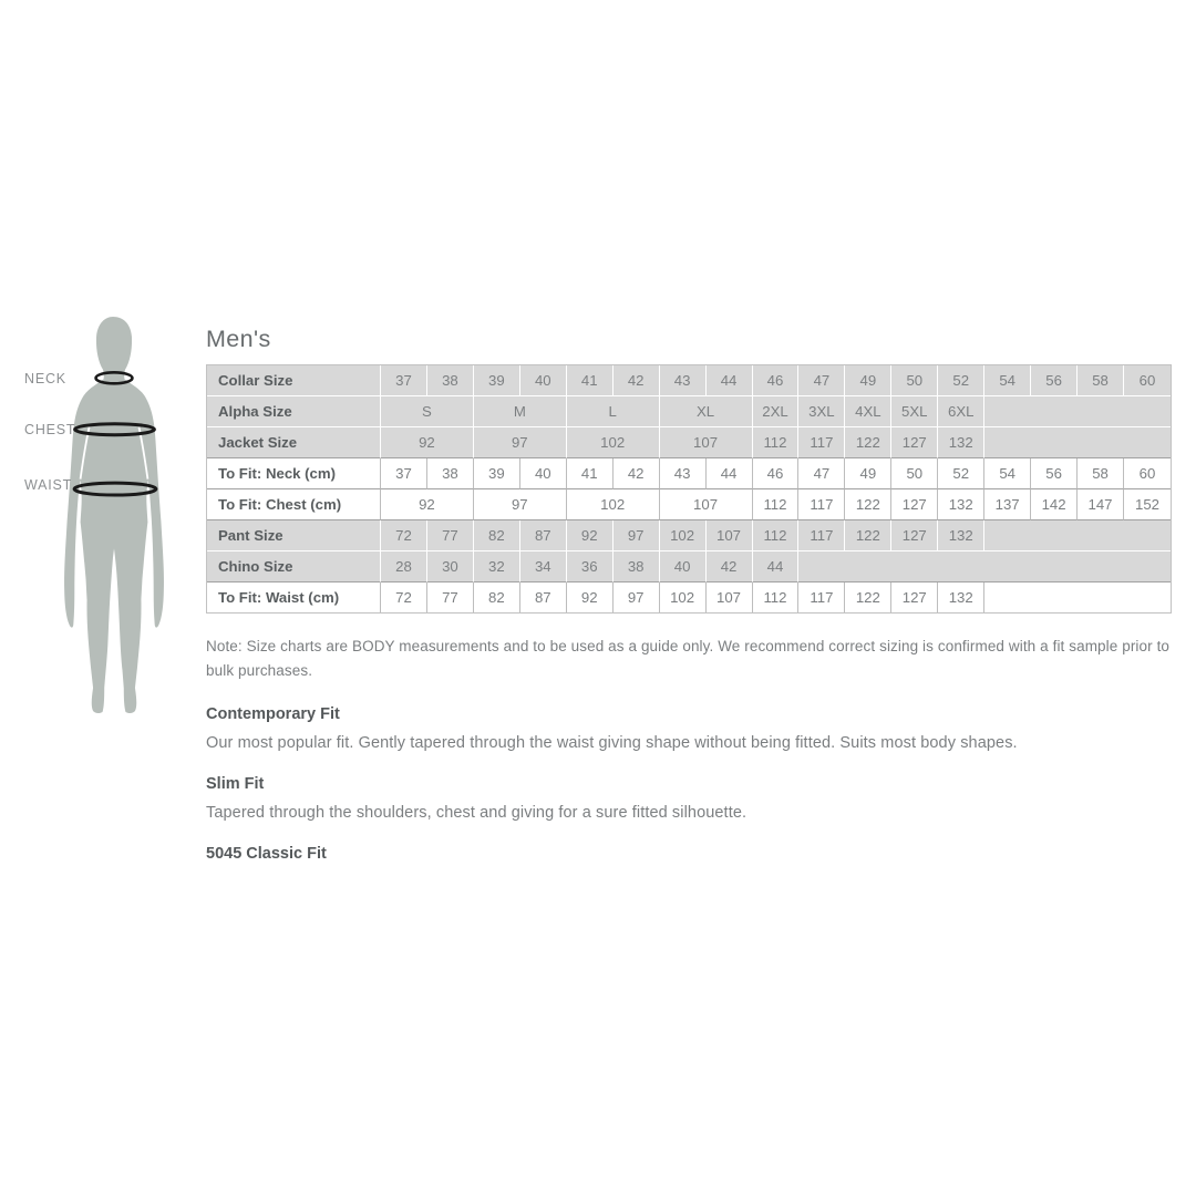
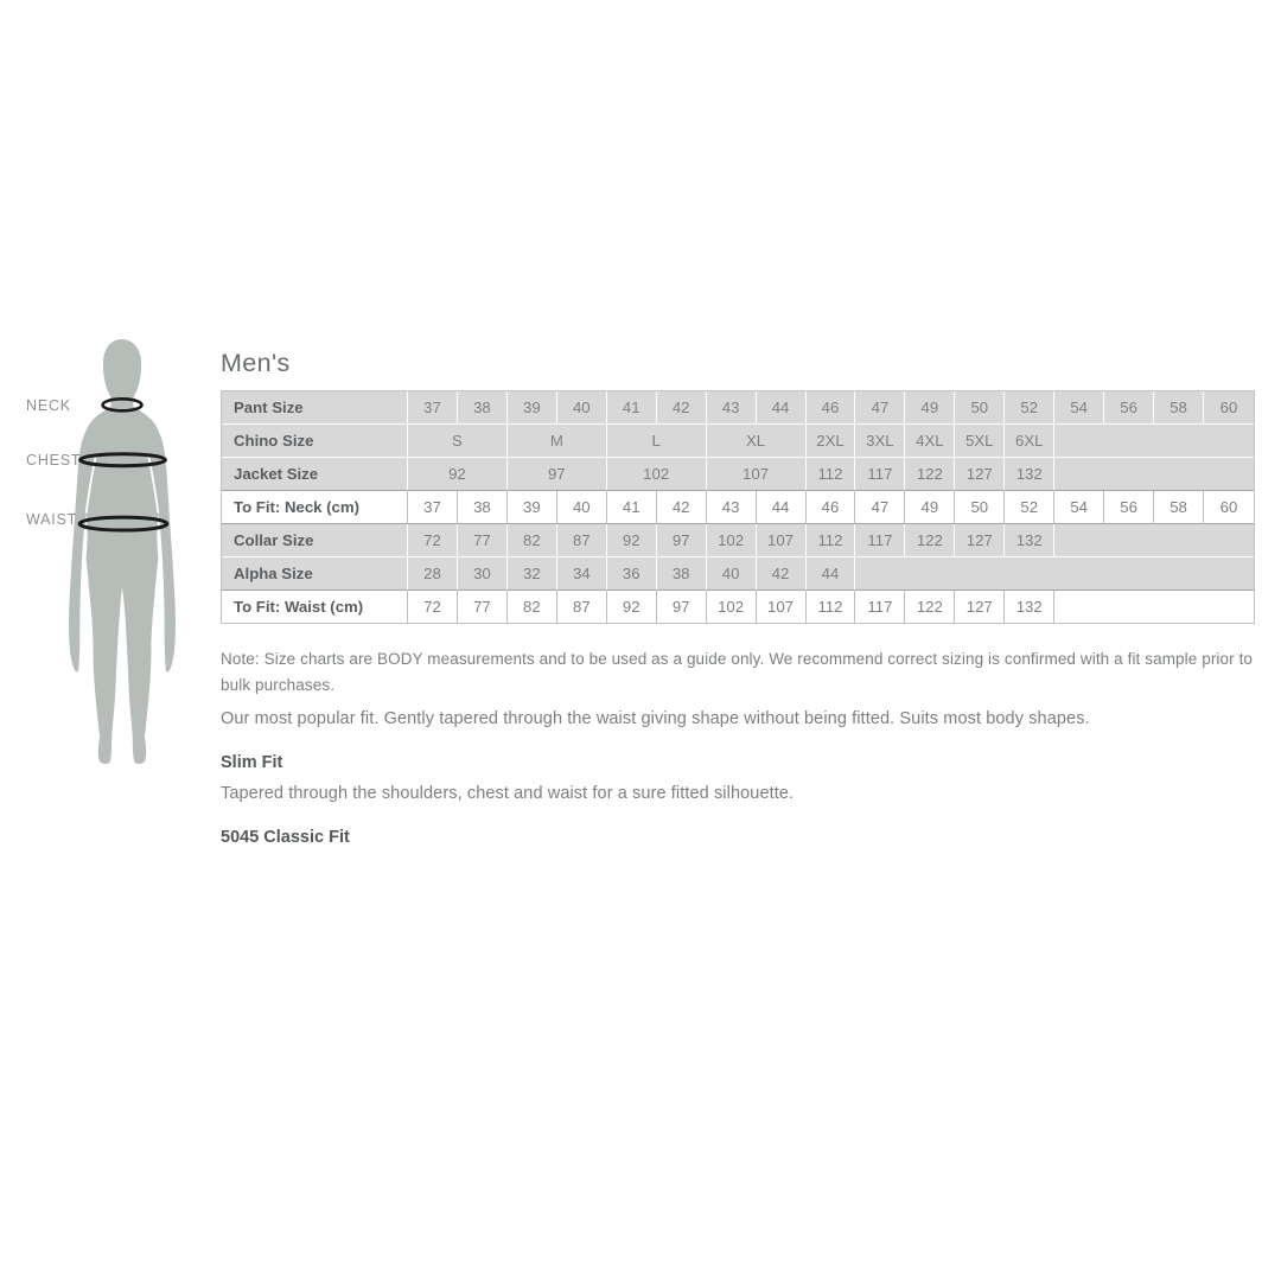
  NECK
  CHEST
  WAIST
  Men's
- Collar Size	37	38	39	40	41	42	43	44	46	47	49	50	52	54	56	58	60
+ Pant Size	37	38	39	40	41	42	43	44	46	47	49	50	52	54	56	58	60
- Alpha Size	S	M	L	XL	2XL	3XL	4XL	5XL	6XL
+ Chino Size	S	M	L	XL	2XL	3XL	4XL	5XL	6XL
  Jacket Size	92	97	102	107	112	117	122	127	132
  To Fit: Neck (cm)	37	38	39	40	41	42	43	44	46	47	49	50	52	54	56	58	60
- To Fit: Chest (cm)	92	97	102	107	112	117	122	127	132	137	142	147	152
- Pant Size	72	77	82	87	92	97	102	107	112	117	122	127	132
+ Collar Size	72	77	82	87	92	97	102	107	112	117	122	127	132
- Chino Size	28	30	32	34	36	38	40	42	44
+ Alpha Size	28	30	32	34	36	38	40	42	44
  To Fit: Waist (cm)	72	77	82	87	92	97	102	107	112	117	122	127	132
  Note: Size charts are BODY measurements and to be used as a guide only. We recommend correct sizing is confirmed with a fit sample prior to bulk purchases.
- Contemporary Fit
  Our most popular fit. Gently tapered through the waist giving shape without being fitted. Suits most body shapes.
  Slim Fit
- Tapered through the shoulders, chest and giving for a sure fitted silhouette.
+ Tapered through the shoulders, chest and waist for a sure fitted silhouette.
  5045 Classic Fit
